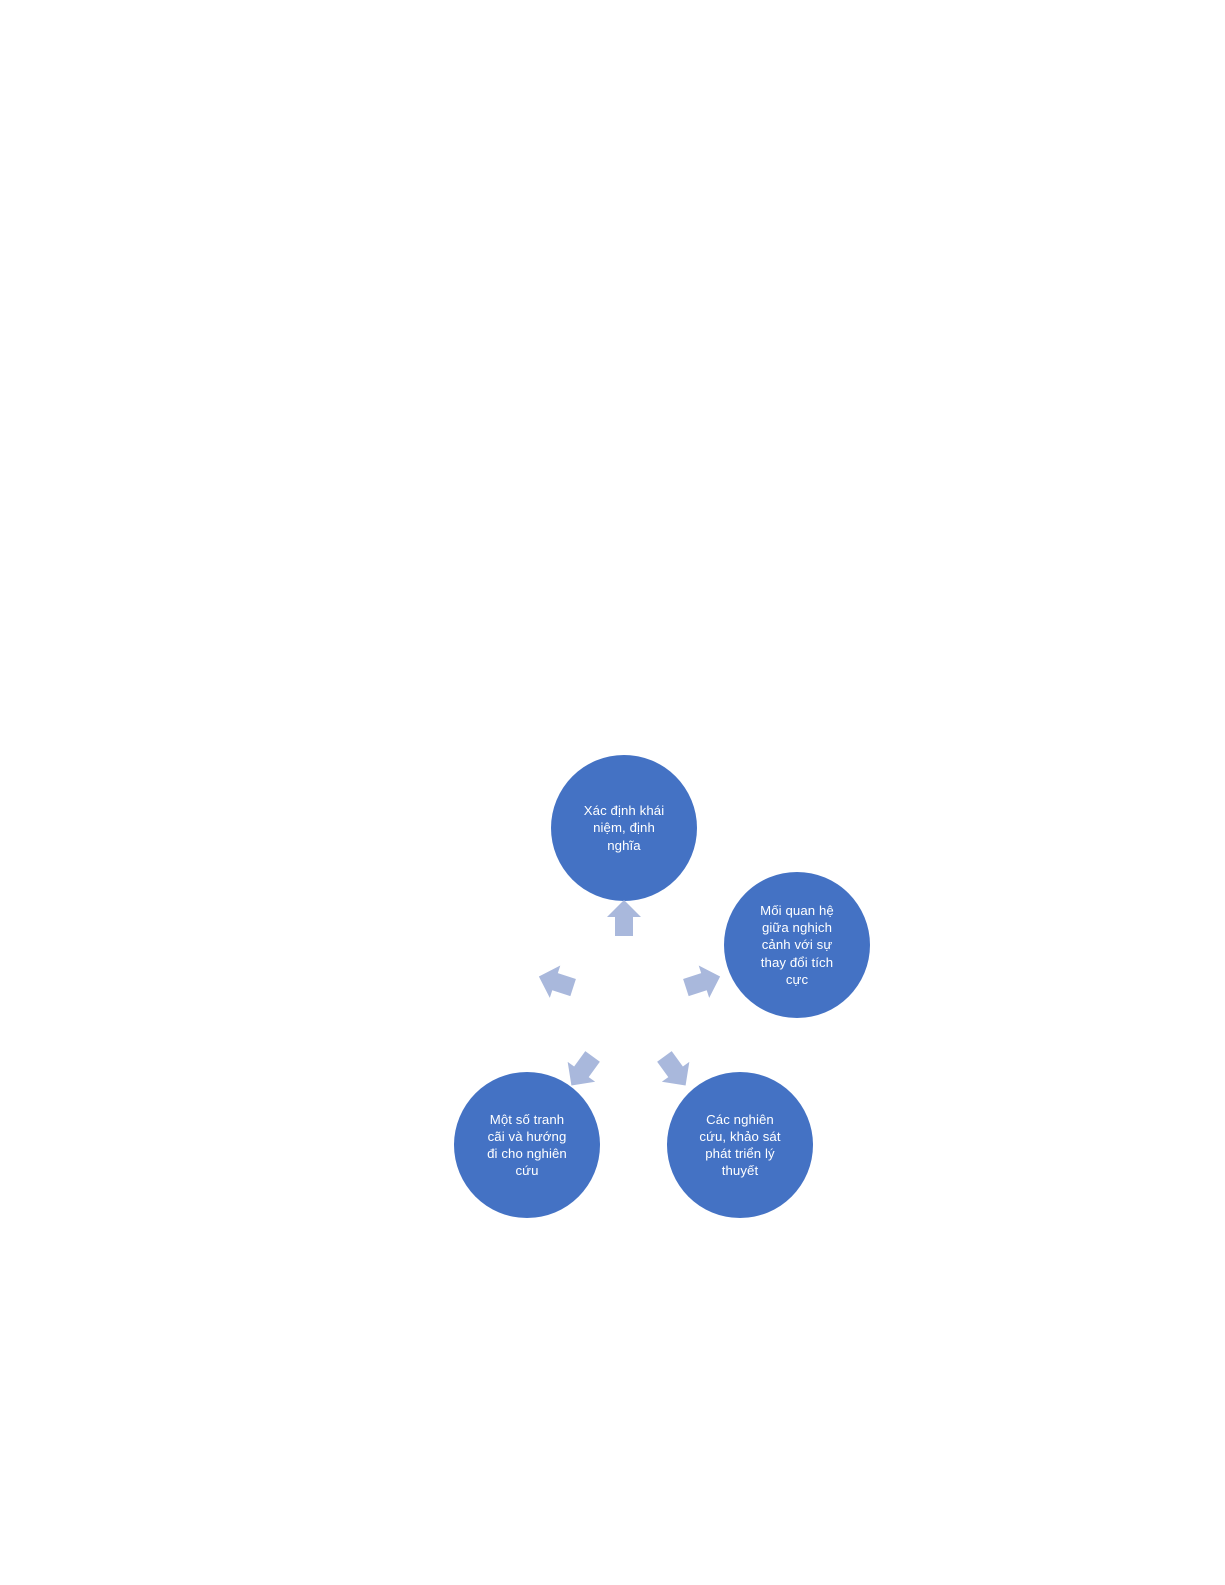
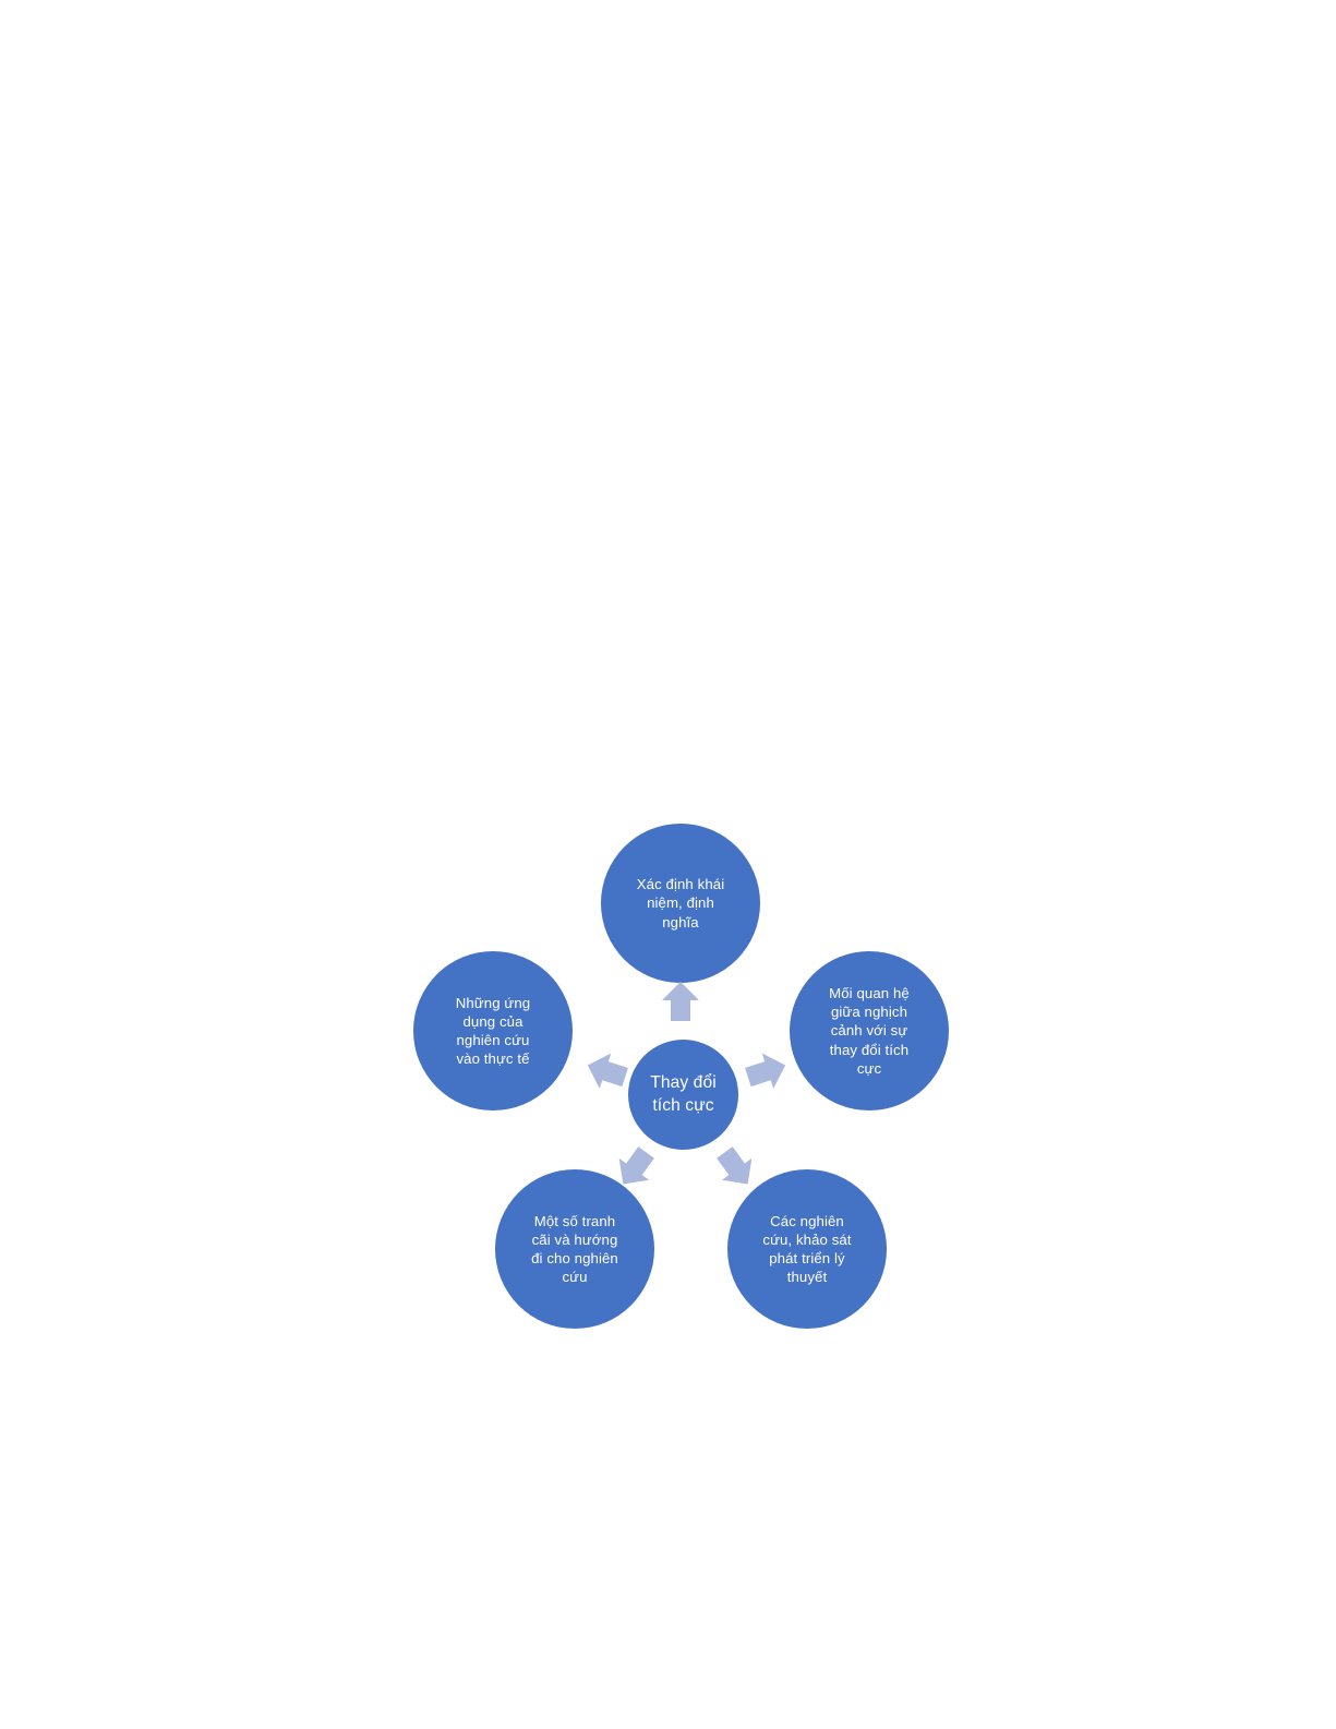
  Xác định khái
  niệm, định
  nghĩa
  Mối quan hệ
  giữa nghịch
  cảnh với sự
  thay đổi tích
  cực
  Các nghiên
  cứu, khảo sát
  phát triển lý
  thuyết
  Một số tranh
  cãi và hướng
  đi cho nghiên
  cứu
+ Những ứng
+ dụng của
+ nghiên cứu
+ vào thực tế
+ Thay đổi
+ tích cực
